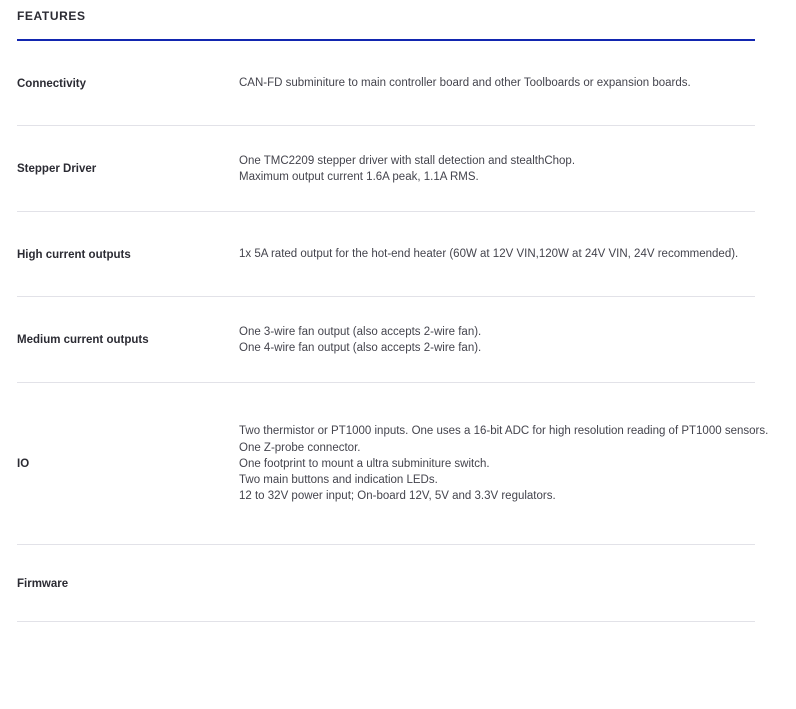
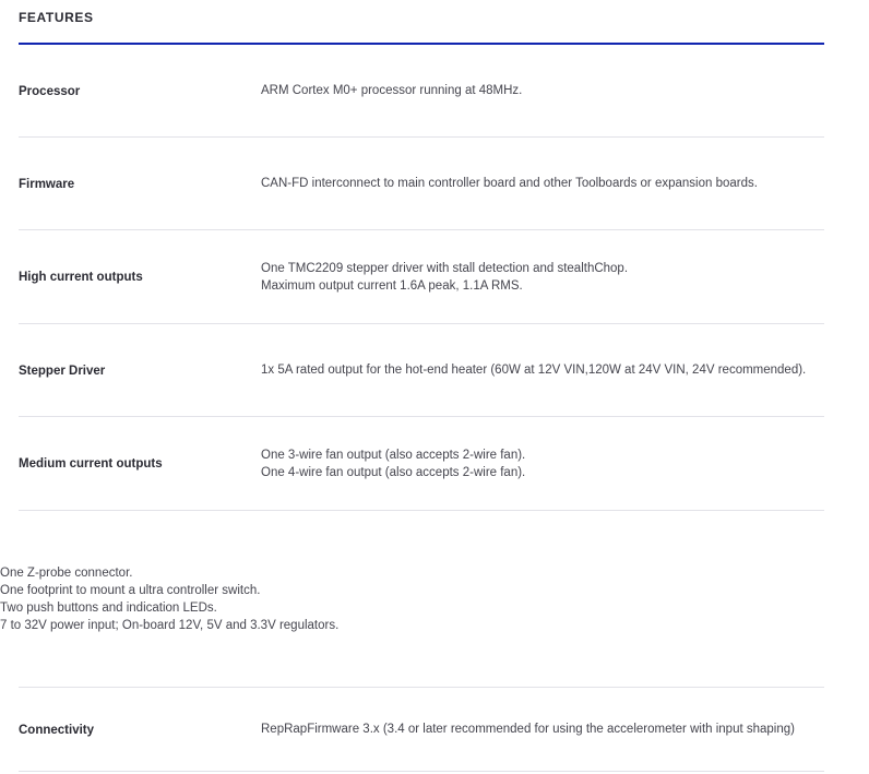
  FEATURES
+ Processor
+ ARM Cortex M0+ processor running at 48MHz.
- Connectivity
+ Firmware
- CAN-FD subminiture to main controller board and other Toolboards or expansion boards.
+ CAN-FD interconnect to main controller board and other Toolboards or expansion boards.
- Stepper Driver
+ High current outputs
  One TMC2209 stepper driver with stall detection and stealthChop.
  Maximum output current 1.6A peak, 1.1A RMS.
- High current outputs
+ Stepper Driver
  1x 5A rated output for the hot-end heater (60W at 12V VIN,120W at 24V VIN, 24V recommended).
  Medium current outputs
  One 3-wire fan output (also accepts 2-wire fan).
  One 4-wire fan output (also accepts 2-wire fan).
- IO
- Two thermistor or PT1000 inputs. One uses a 16-bit ADC for high resolution reading of PT1000 sensors.
  One Z-probe connector.
- One footprint to mount a ultra subminiture switch.
+ One footprint to mount a ultra controller switch.
- Two main buttons and indication LEDs.
+ Two push buttons and indication LEDs.
- 12 to 32V power input; On-board 12V, 5V and 3.3V regulators.
+ 7 to 32V power input; On-board 12V, 5V and 3.3V regulators.
- Firmware
+ Connectivity
+ RepRapFirmware 3.x (3.4 or later recommended for using the accelerometer with input shaping)
